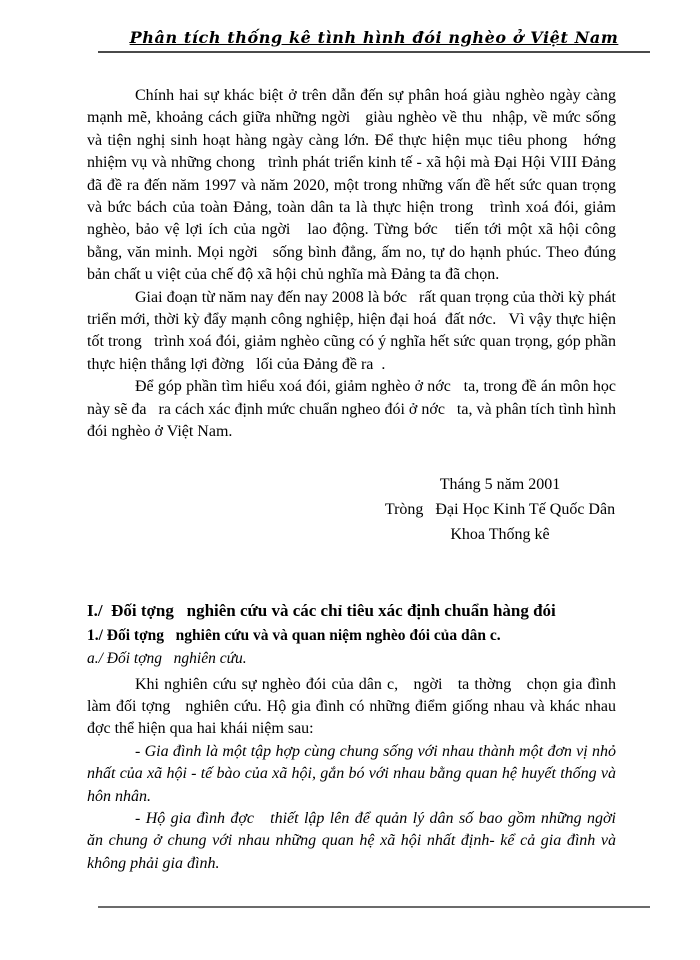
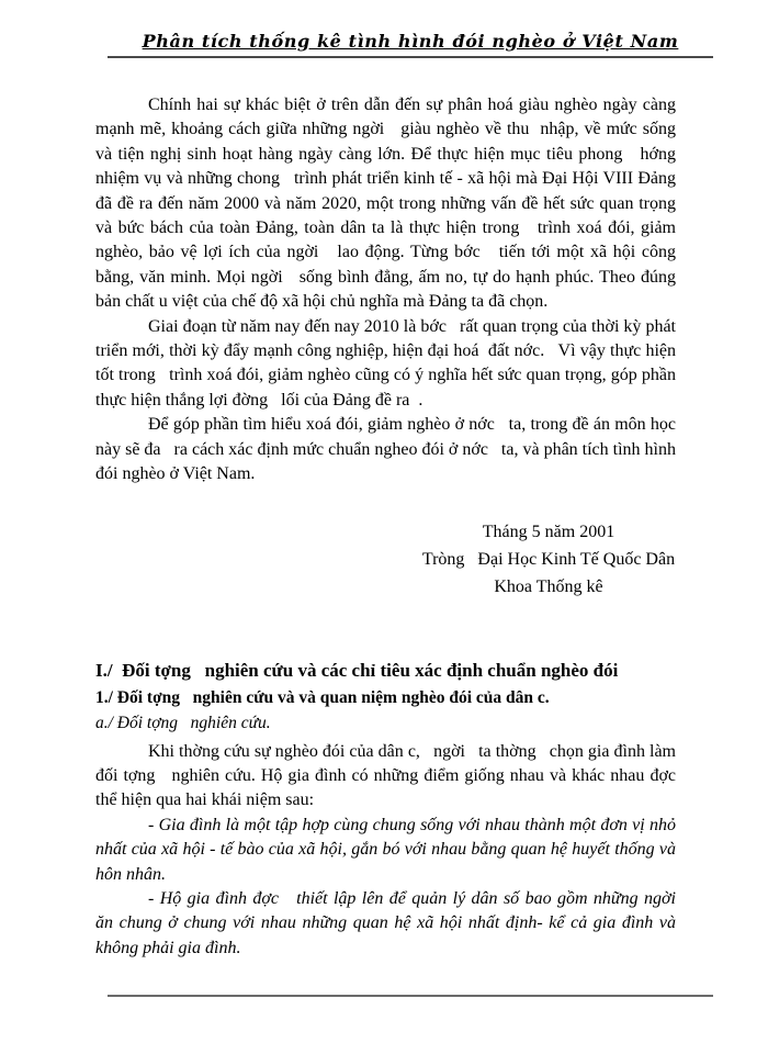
  Phân tích thống kê tình hình đói nghèo ở Việt Nam
- Chính hai sự khác biệt ở trên dẫn đến sự phân hoá giàu nghèo ngày càng mạnh mẽ, khoảng cách giữa những ngời giàu nghèo về thu nhập, về mức sống và tiện nghị sinh hoạt hàng ngày càng lớn. Để thực hiện mục tiêu phong hớng nhiệm vụ và những chong trình phát triển kinh tế - xã hội mà Đại Hội VIII Đảng đã đề ra đến năm 1997 và năm 2020, một trong những vấn đề hết sức quan trọng và bức bách của toàn Đảng, toàn dân ta là thực hiện trong trình xoá đói, giảm nghèo, bảo vệ lợi ích của ngời lao động. Từng bớc tiến tới một xã hội công bằng, văn minh. Mọi ngời sống bình đẳng, ấm no, tự do hạnh phúc. Theo đúng bản chất u việt của chế độ xã hội chủ nghĩa mà Đảng ta đã chọn.
+ Chính hai sự khác biệt ở trên dẫn đến sự phân hoá giàu nghèo ngày càng mạnh mẽ, khoảng cách giữa những ngời giàu nghèo về thu nhập, về mức sống và tiện nghị sinh hoạt hàng ngày càng lớn. Để thực hiện mục tiêu phong hớng nhiệm vụ và những chong trình phát triển kinh tế - xã hội mà Đại Hội VIII Đảng đã đề ra đến năm 2000 và năm 2020, một trong những vấn đề hết sức quan trọng và bức bách của toàn Đảng, toàn dân ta là thực hiện trong trình xoá đói, giảm nghèo, bảo vệ lợi ích của ngời lao động. Từng bớc tiến tới một xã hội công bằng, văn minh. Mọi ngời sống bình đẳng, ấm no, tự do hạnh phúc. Theo đúng bản chất u việt của chế độ xã hội chủ nghĩa mà Đảng ta đã chọn.
- Giai đoạn từ năm nay đến nay 2008 là bớc rất quan trọng của thời kỳ phát triển mới, thời kỳ đẩy mạnh công nghiệp, hiện đại hoá đất nớc. Vì vậy thực hiện tốt trong trình xoá đói, giảm nghèo cũng có ý nghĩa hết sức quan trọng, góp phần thực hiện thắng lợi đờng lối của Đảng đề ra .
+ Giai đoạn từ năm nay đến nay 2010 là bớc rất quan trọng của thời kỳ phát triển mới, thời kỳ đẩy mạnh công nghiệp, hiện đại hoá đất nớc. Vì vậy thực hiện tốt trong trình xoá đói, giảm nghèo cũng có ý nghĩa hết sức quan trọng, góp phần thực hiện thắng lợi đờng lối của Đảng đề ra .
  Để góp phần tìm hiểu xoá đói, giảm nghèo ở nớc ta, trong đề án môn học này sẽ đa ra cách xác định mức chuẩn ngheo đói ở nớc ta, và phân tích tình hình đói nghèo ở Việt Nam.
  Tháng 5 năm 2001
  Tròng Đại Học Kinh Tế Quốc Dân
  Khoa Thống kê
- I./ Đối tợng nghiên cứu và các chỉ tiêu xác định chuẩn hàng đói
+ I./ Đối tợng nghiên cứu và các chỉ tiêu xác định chuẩn nghèo đói
  1./ Đối tợng nghiên cứu và và quan niệm nghèo đói của dân c.
  a./ Đối tợng nghiên cứu.
- Khi nghiên cứu sự nghèo đói của dân c, ngời ta thờng chọn gia đình làm đối tợng nghiên cứu. Hộ gia đình có những điểm giống nhau và khác nhau đợc thể hiện qua hai khái niệm sau:
+ Khi thờng cứu sự nghèo đói của dân c, ngời ta thờng chọn gia đình làm đối tợng nghiên cứu. Hộ gia đình có những điểm giống nhau và khác nhau đợc thể hiện qua hai khái niệm sau:
  - Gia đình là một tập hợp cùng chung sống với nhau thành một đơn vị nhỏ nhất của xã hội - tế bào của xã hội, gắn bó với nhau bằng quan hệ huyết thống và hôn nhân.
  - Hộ gia đình đợc thiết lập lên để quản lý dân số bao gồm những ngời ăn chung ở chung với nhau những quan hệ xã hội nhất định- kể cả gia đình và không phải gia đình.
